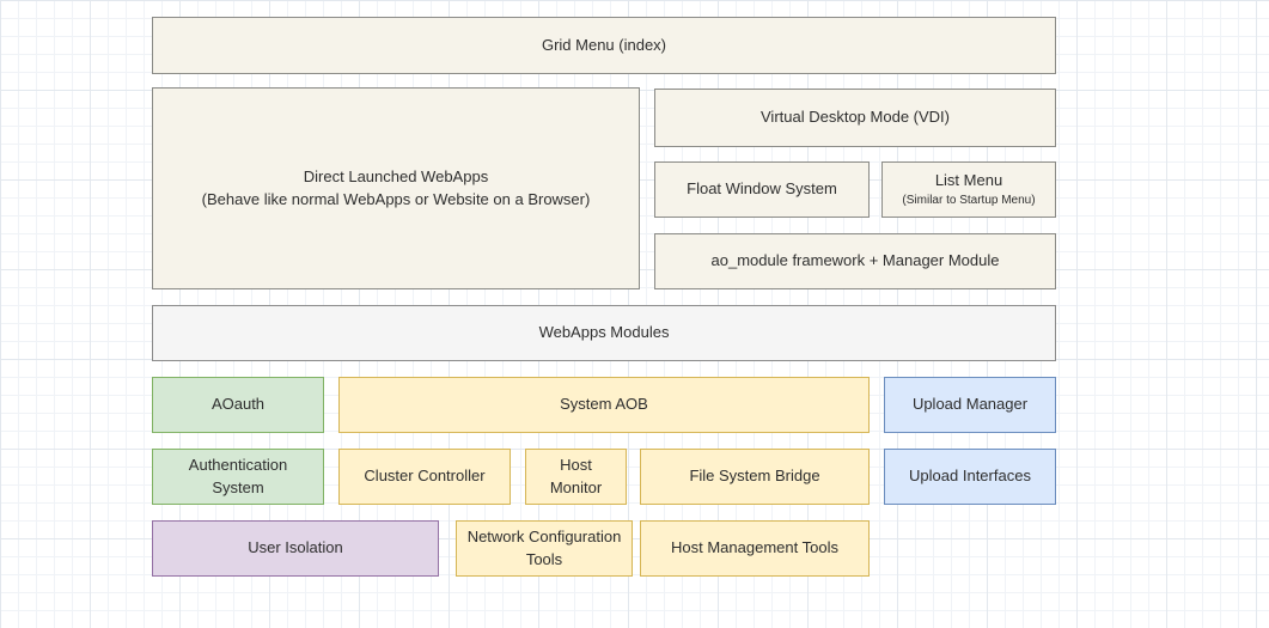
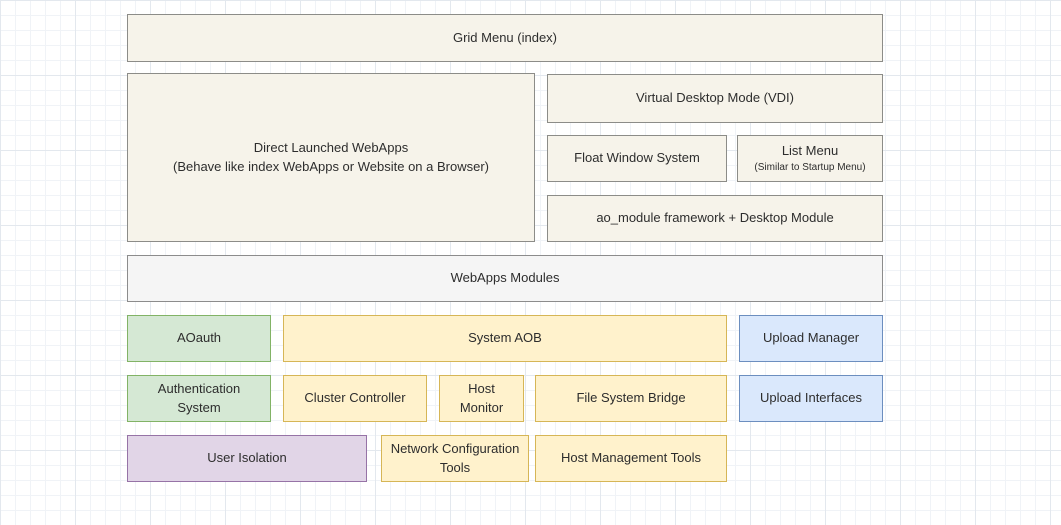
  Grid Menu (index)
  Direct Launched WebApps
- (Behave like normal WebApps or Website on a Browser)
+ (Behave like index WebApps or Website on a Browser)
  Virtual Desktop Mode (VDI)
  Float Window System
  List Menu
  (Similar to Startup Menu)
- ao_module framework + Manager Module
+ ao_module framework + Desktop Module
  WebApps Modules
  AOauth
  System AOB
  Upload Manager
  Authentication System
  Cluster Controller
  Host Monitor
  File System Bridge
  Upload Interfaces
  User Isolation
  Network Configuration Tools
  Host Management Tools
